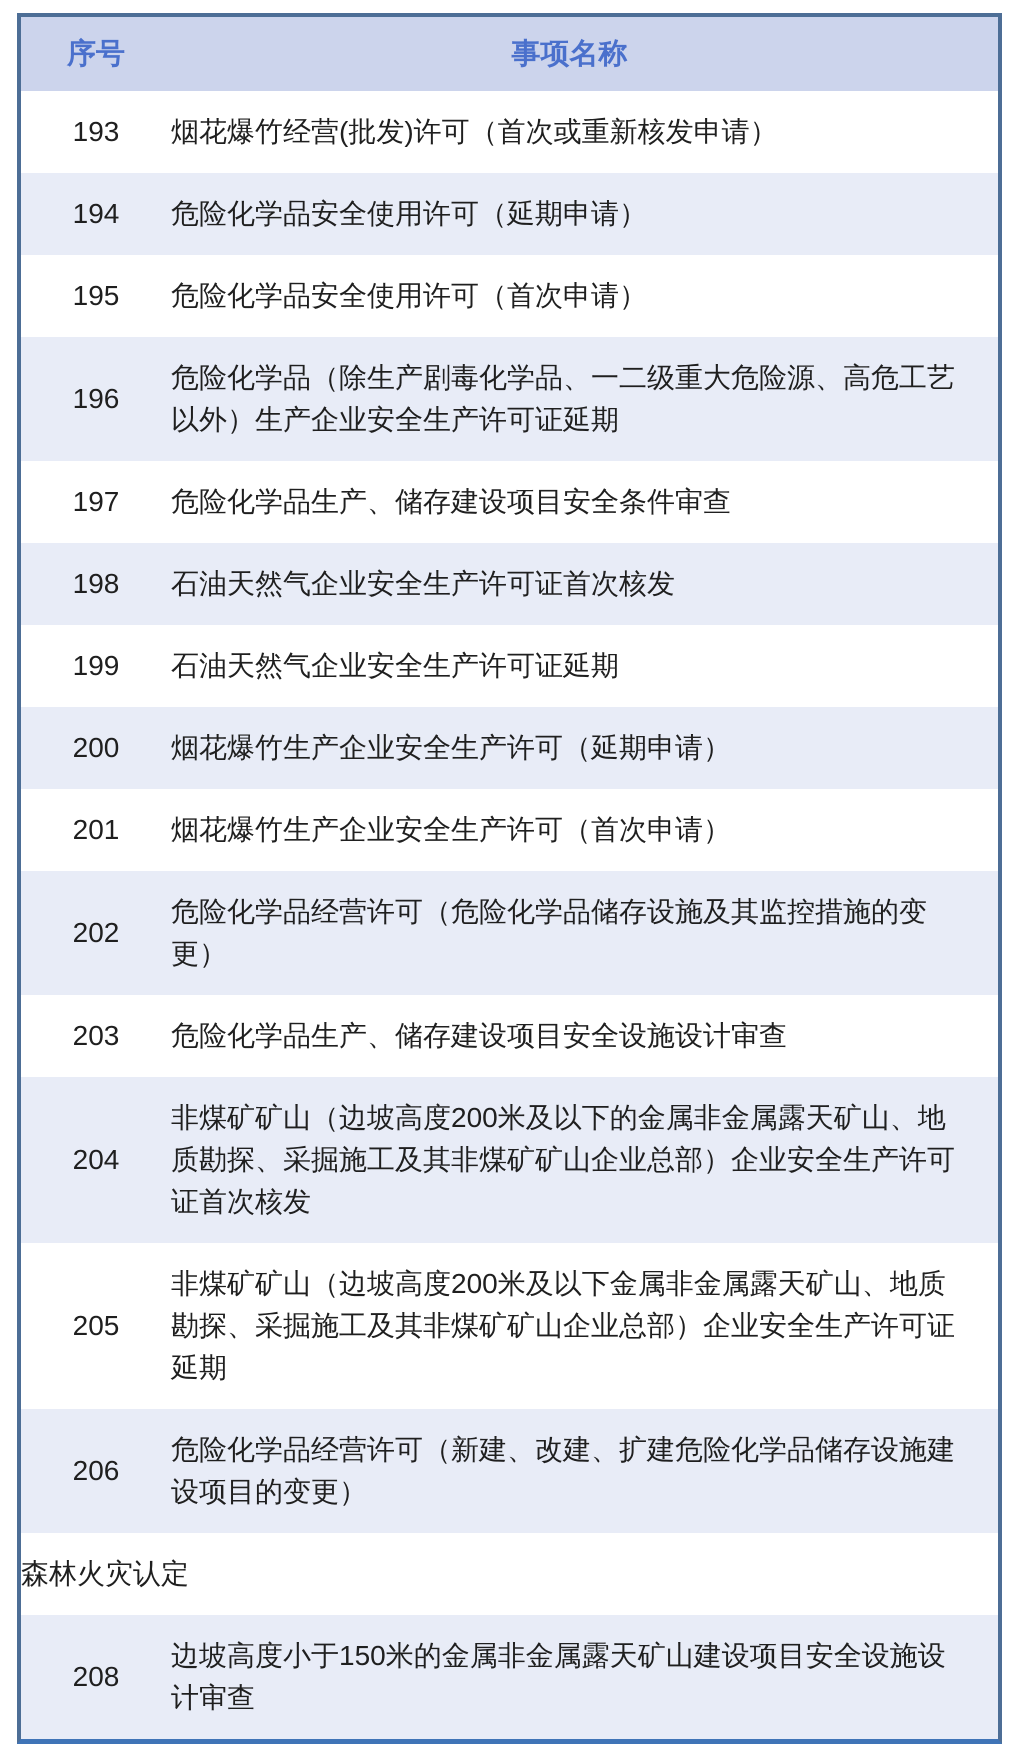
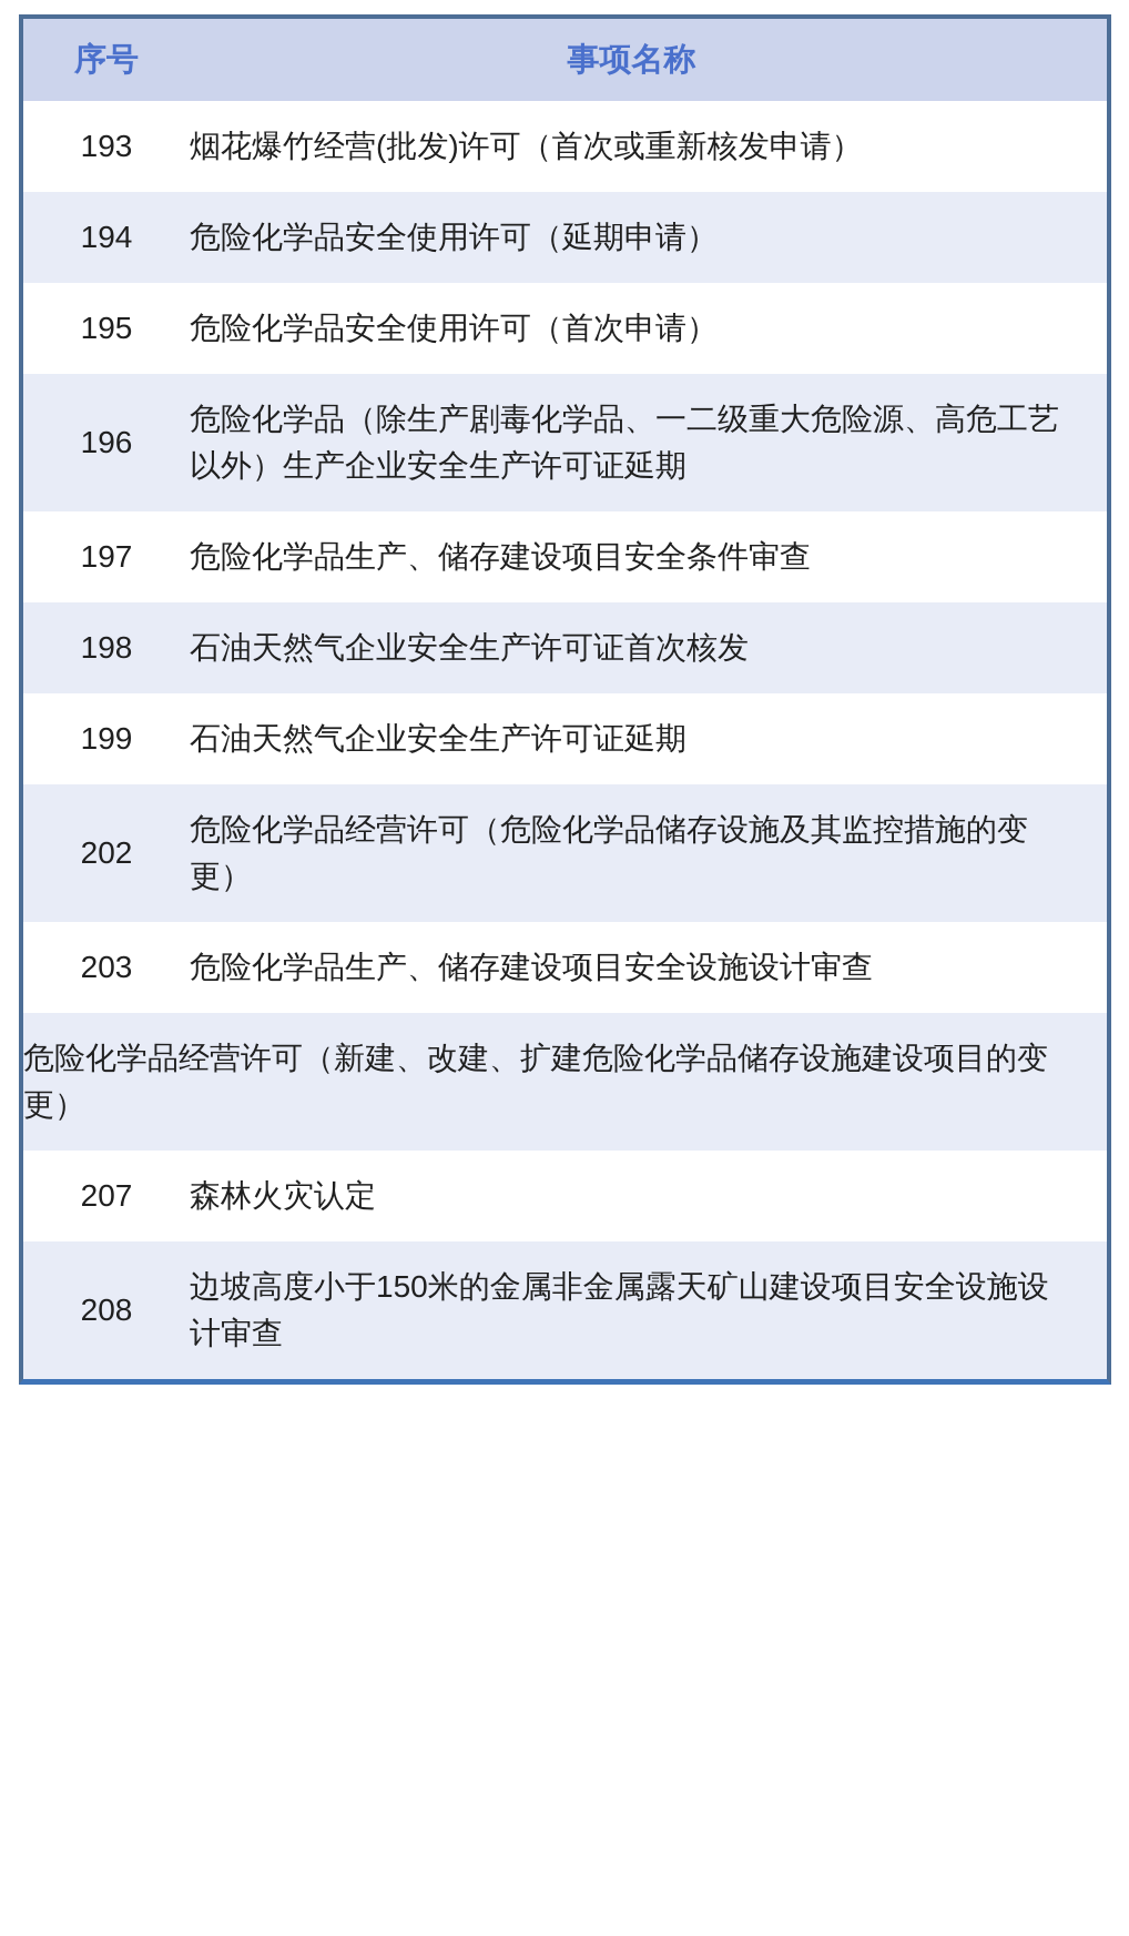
  序号
  事项名称
  193
  烟花爆竹经营(批发)许可（首次或重新核发申请）
  194
  危险化学品安全使用许可（延期申请）
  195
  危险化学品安全使用许可（首次申请）
  196
  危险化学品（除生产剧毒化学品、一二级重大危险源、高危工艺以外）生产企业安全生产许可证延期
  197
  危险化学品生产、储存建设项目安全条件审查
  198
  石油天然气企业安全生产许可证首次核发
  199
  石油天然气企业安全生产许可证延期
- 200
- 烟花爆竹生产企业安全生产许可（延期申请）
- 201
- 烟花爆竹生产企业安全生产许可（首次申请）
  202
  危险化学品经营许可（危险化学品储存设施及其监控措施的变更）
  203
  危险化学品生产、储存建设项目安全设施设计审查
- 204
- 非煤矿矿山（边坡高度200米及以下的金属非金属露天矿山、地质勘探、采掘施工及其非煤矿矿山企业总部）企业安全生产许可证首次核发
- 205
- 非煤矿矿山（边坡高度200米及以下金属非金属露天矿山、地质勘探、采掘施工及其非煤矿矿山企业总部）企业安全生产许可证延期
- 206
  危险化学品经营许可（新建、改建、扩建危险化学品储存设施建设项目的变更）
+ 207
  森林火灾认定
  208
  边坡高度小于150米的金属非金属露天矿山建设项目安全设施设计审查
